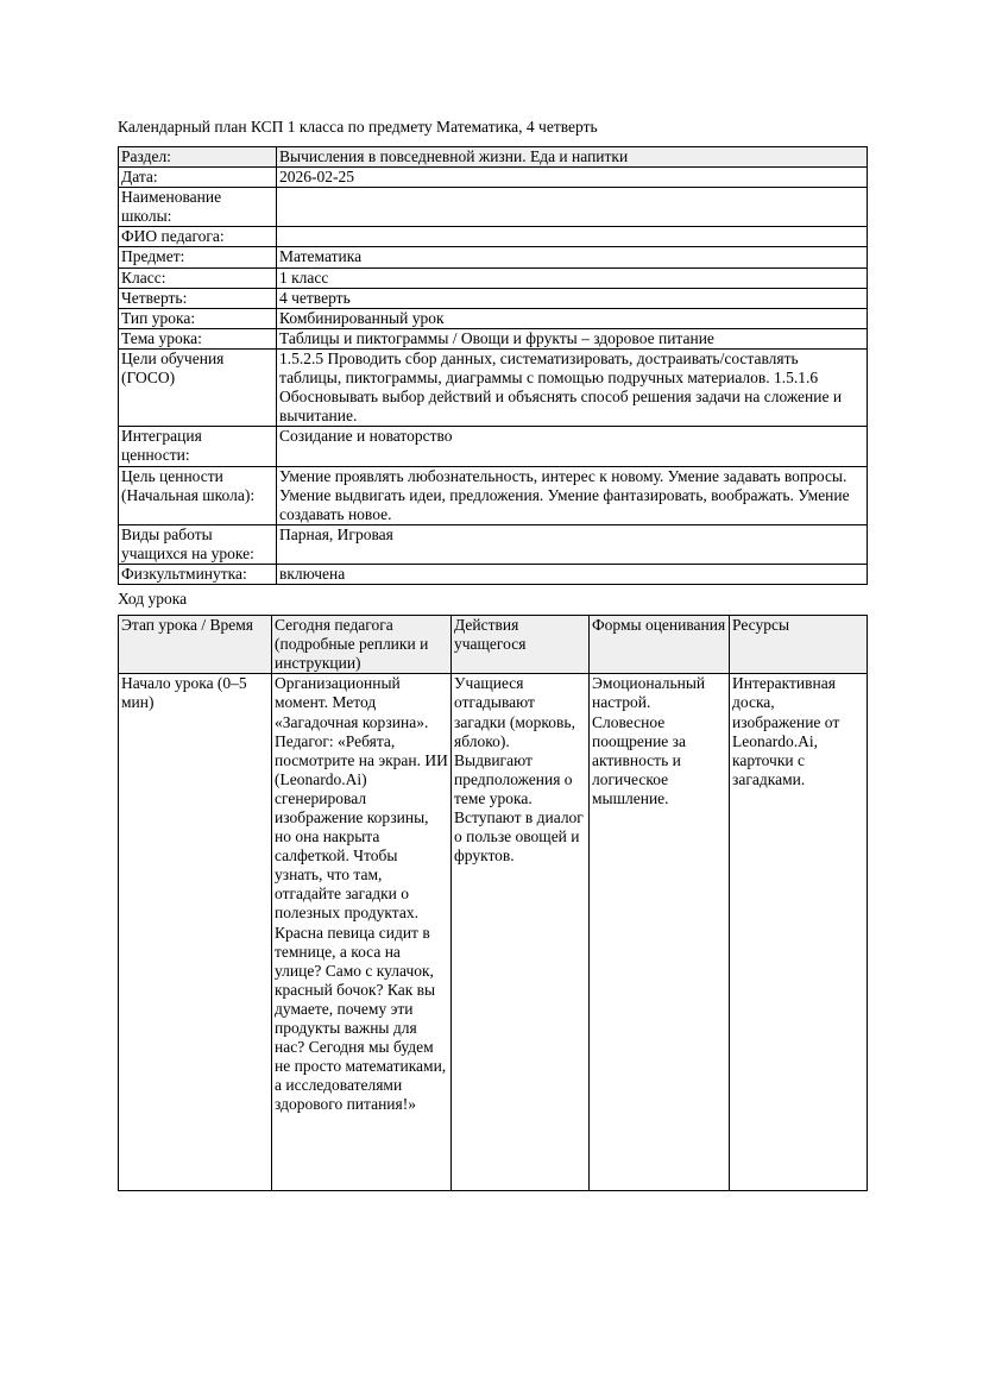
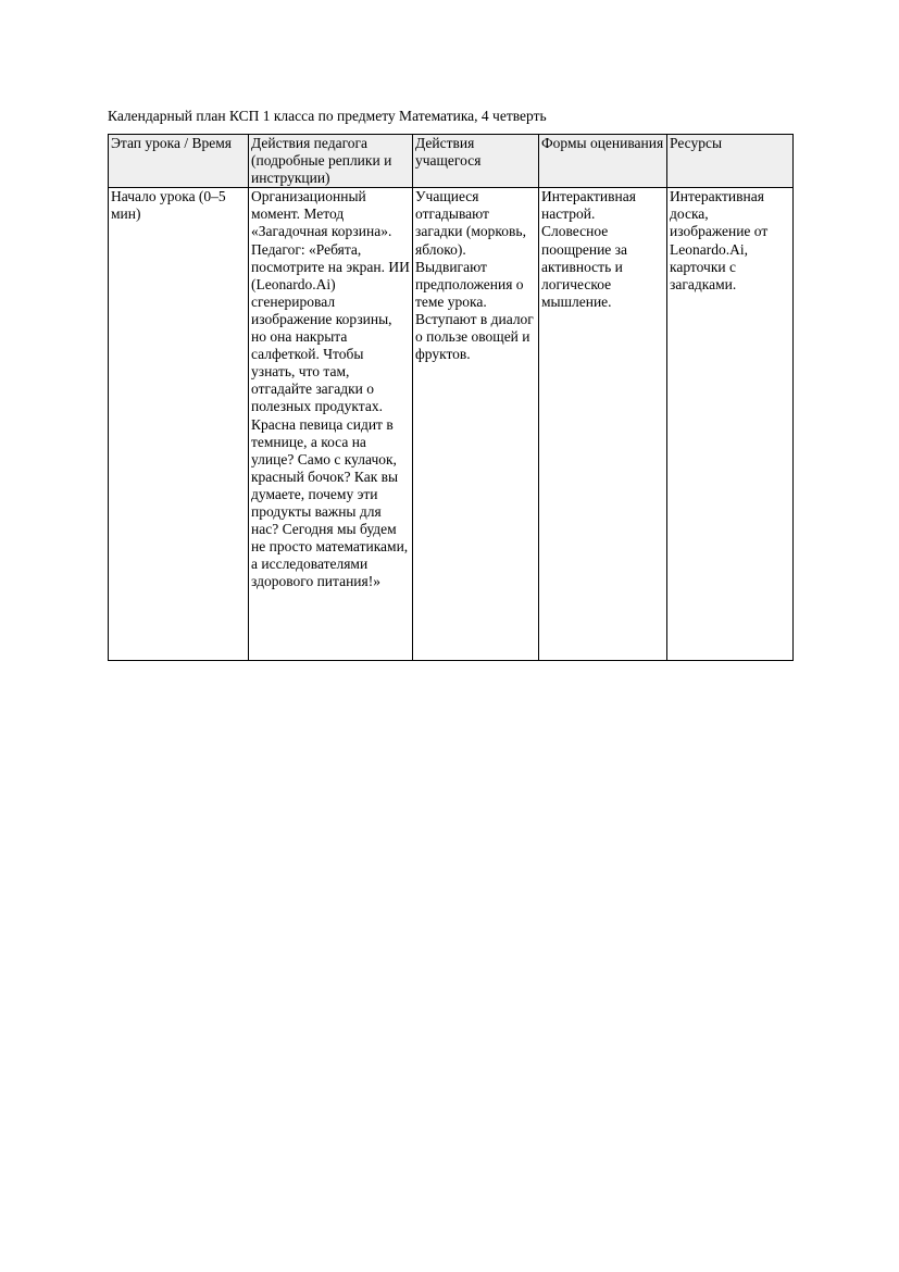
  Календарный план КСП 1 класса по предмету Математика, 4 четверть
- Раздел:	Вычисления в повседневной жизни. Еда и напитки
- Дата:	2026-02-25
- Наименование школы:
- ФИО педагога:
- Предмет:	Математика
- Класс:	1 класс
- Четверть:	4 четверть
- Тип урока:	Комбинированный урок
- Тема урока:	Таблицы и пиктограммы / Овощи и фрукты – здоровое питание
- Цели обучения (ГОСО)	1.5.2.5 Проводить сбор данных, систематизировать, достраивать/составлять таблицы, пиктограммы, диаграммы с помощью подручных материалов. 1.5.1.6 Обосновывать выбор действий и объяснять способ решения задачи на сложение и вычитание.
- Интеграция ценности:	Созидание и новаторство
- Цель ценности (Начальная школа):	Умение проявлять любознательность, интерес к новому. Умение задавать вопросы. Умение выдвигать идеи, предложения. Умение фантазировать, воображать. Умение создавать новое.
- Виды работы учащихся на уроке:	Парная, Игровая
- Физкультминутка:	включена
- Ход урока
- Этап урока / Время	Сегодня педагога (подробные реплики и инструкции)	Действия учащегося	Формы оценивания	Ресурсы
+ Этап урока / Время	Действия педагога (подробные реплики и инструкции)	Действия учащегося	Формы оценивания	Ресурсы
- Начало урока (0–5 мин)	Организационный момент. Метод «Загадочная корзина». Педагог: «Ребята, посмотрите на экран. ИИ (Leonardo.Ai) сгенерировал изображение корзины, но она накрыта салфеткой. Чтобы узнать, что там, отгадайте загадки о полезных продуктах. Красна певица сидит в темнице, а коса на улице? Само с кулачок, красный бочок? Как вы думаете, почему эти продукты важны для нас? Сегодня мы будем не просто математиками, а исследователями здорового питания!»	Учащиеся отгадывают загадки (морковь, яблоко). Выдвигают предположения о теме урока. Вступают в диалог о пользе овощей и фруктов.	Эмоциональный настрой. Словесное поощрение за активность и логическое мышление.	Интерактивная доска, изображение от Leonardo.Ai, карточки с загадками.
+ Начало урока (0–5 мин)	Организационный момент. Метод «Загадочная корзина». Педагог: «Ребята, посмотрите на экран. ИИ (Leonardo.Ai) сгенерировал изображение корзины, но она накрыта салфеткой. Чтобы узнать, что там, отгадайте загадки о полезных продуктах. Красна певица сидит в темнице, а коса на улице? Само с кулачок, красный бочок? Как вы думаете, почему эти продукты важны для нас? Сегодня мы будем не просто математиками, а исследователями здорового питания!»	Учащиеся отгадывают загадки (морковь, яблоко). Выдвигают предположения о теме урока. Вступают в диалог о пользе овощей и фруктов.	Интерактивная настрой. Словесное поощрение за активность и логическое мышление.	Интерактивная доска, изображение от Leonardo.Ai, карточки с загадками.
